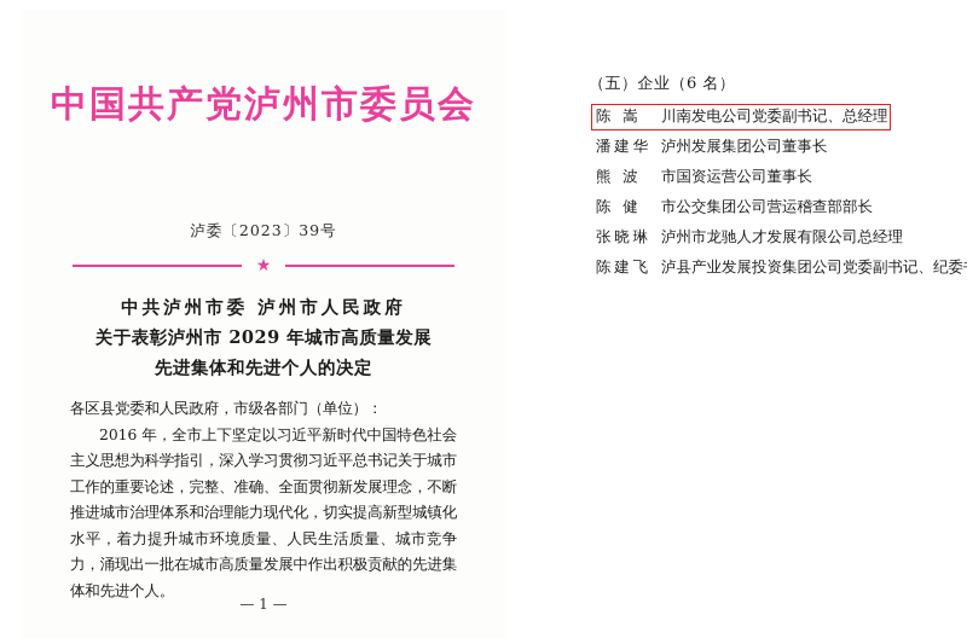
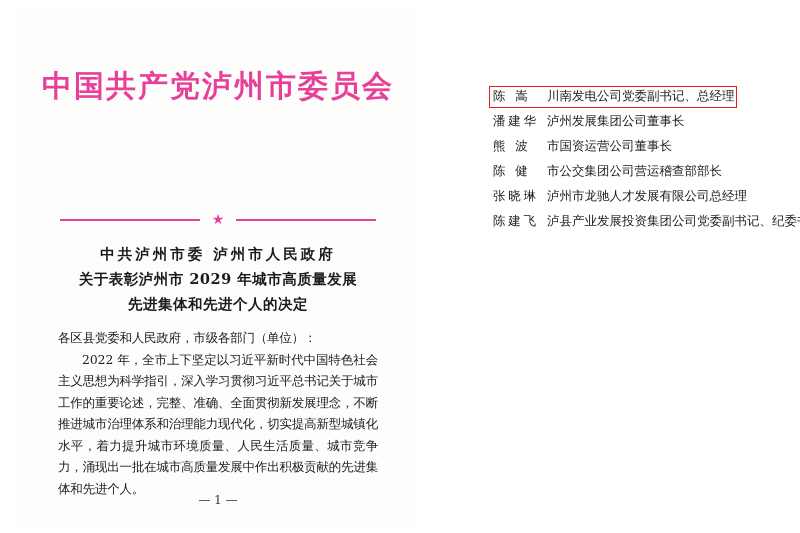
  中国共产党泸州市委员会
- 泸委〔2023〕39号
  ★
  中共泸州市委 泸州市人民政府
  关于表彰泸州市 2029 年城市高质量发展
  先进集体和先进个人的决定
  各区县党委和人民政府，市级各部门（单位）：
- 2016 年，全市上下坚定以习近平新时代中国特色社会主义思想为科学指引，深入学习贯彻习近平总书记关于城市工作的重要论述，完整、准确、全面贯彻新发展理念，不断推进城市治理体系和治理能力现代化，切实提高新型城镇化水平，着力提升城市环境质量、人民生活质量、城市竞争力，涌现出一批在城市高质量发展中作出积极贡献的先进集体和先进个人。
+ 2022 年，全市上下坚定以习近平新时代中国特色社会主义思想为科学指引，深入学习贯彻习近平总书记关于城市工作的重要论述，完整、准确、全面贯彻新发展理念，不断推进城市治理体系和治理能力现代化，切实提高新型城镇化水平，着力提升城市环境质量、人民生活质量、城市竞争力，涌现出一批在城市高质量发展中作出积极贡献的先进集体和先进个人。
  — 1 —
- （五）企业（6 名）
  陈 嵩
  川南发电公司党委副书记、总经理
  潘建华
  泸州发展集团公司董事长
  熊 波
  市国资运营公司董事长
  陈 健
  市公交集团公司营运稽查部部长
  张晓琳
  泸州市龙驰人才发展有限公司总经理
  陈建飞
  泸县产业发展投资集团公司党委副书记、纪委
